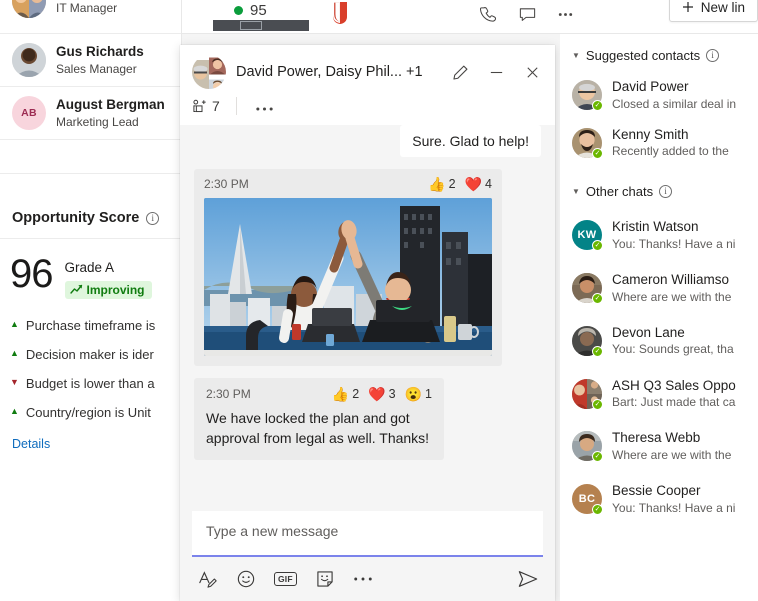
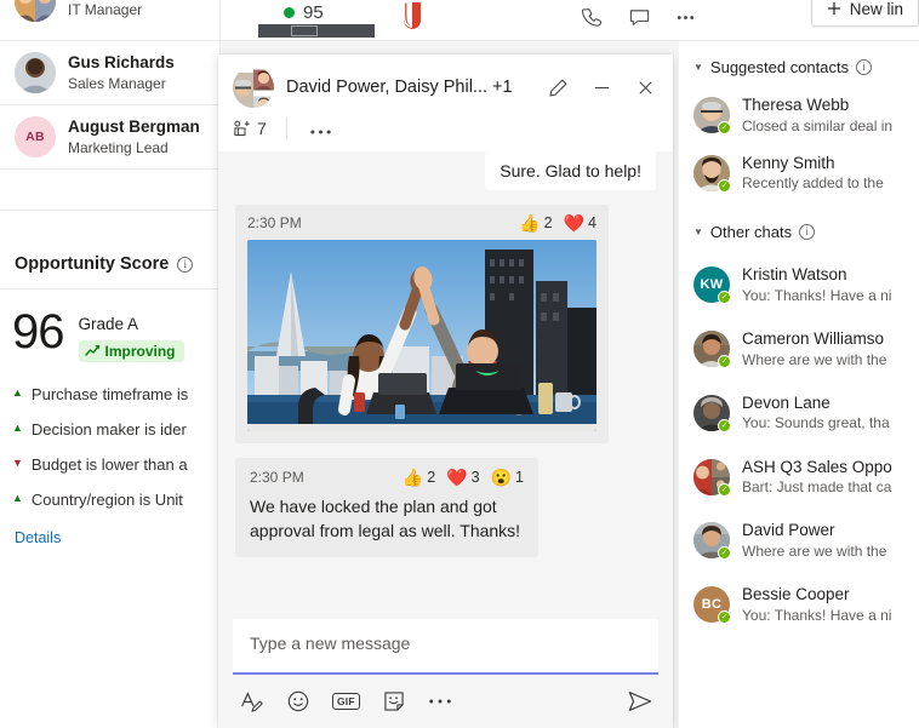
  IT Manager
  Gus Richards
  Sales Manager
  AB
  August Bergman
  Marketing Lead
  Opportunity Score
  i
  96
  Grade A
  Improving
  ▲
  Purchase timeframe is
  ▲
  Decision maker is ider
  ▼
  Budget is lower than a
  ▲
  Country/region is Unit
  Details
  95
  New lin
  David Power, Daisy Phil... +1
  7
  Sure. Glad to help!
  2:30 PM
  👍
  2
  ❤️
  4
  2:30 PM
  👍
  2
  ❤️
  3
  😮
  1
  We have locked the plan and got approval from legal as well. Thanks!
  Type a new message
  GIF
  ▼
  Suggested contacts
  i
- David Power
+ Theresa Webb
  Closed a similar deal in
  Kenny Smith
  Recently added to the
  ▼
  Other chats
  i
  KW
  Kristin Watson
  You: Thanks! Have a ni
  Cameron Williamso
  Where are we with the
  Devon Lane
  You: Sounds great, tha
  ASH Q3 Sales Oppo
  Bart: Just made that ca
- Theresa Webb
+ David Power
  Where are we with the
  BC
  Bessie Cooper
  You: Thanks! Have a ni
